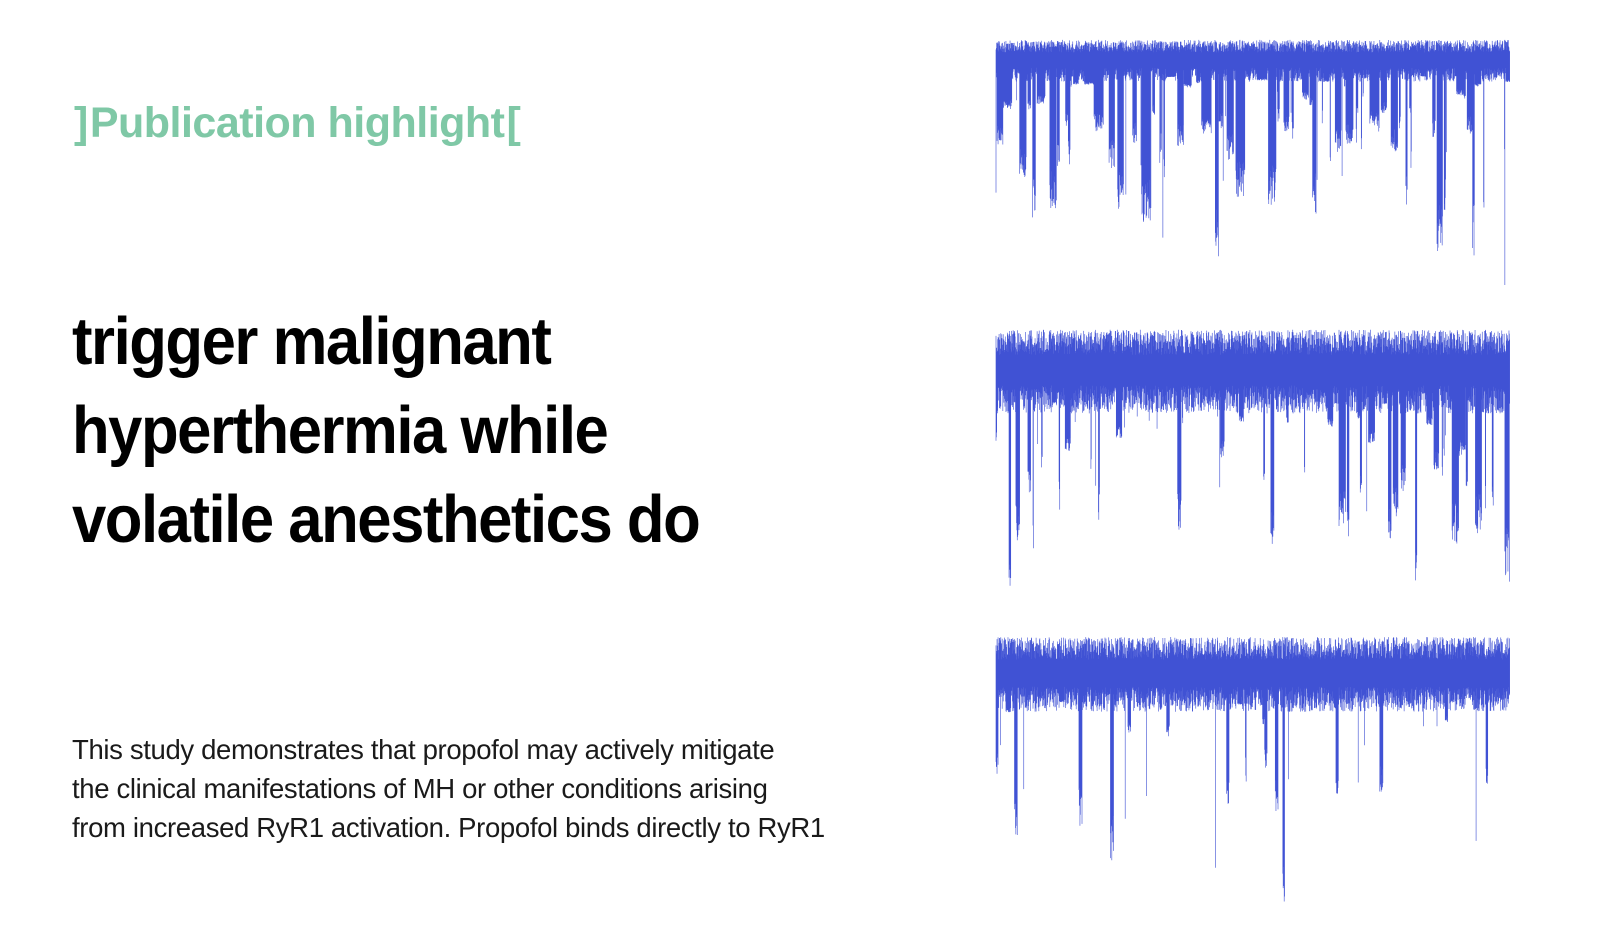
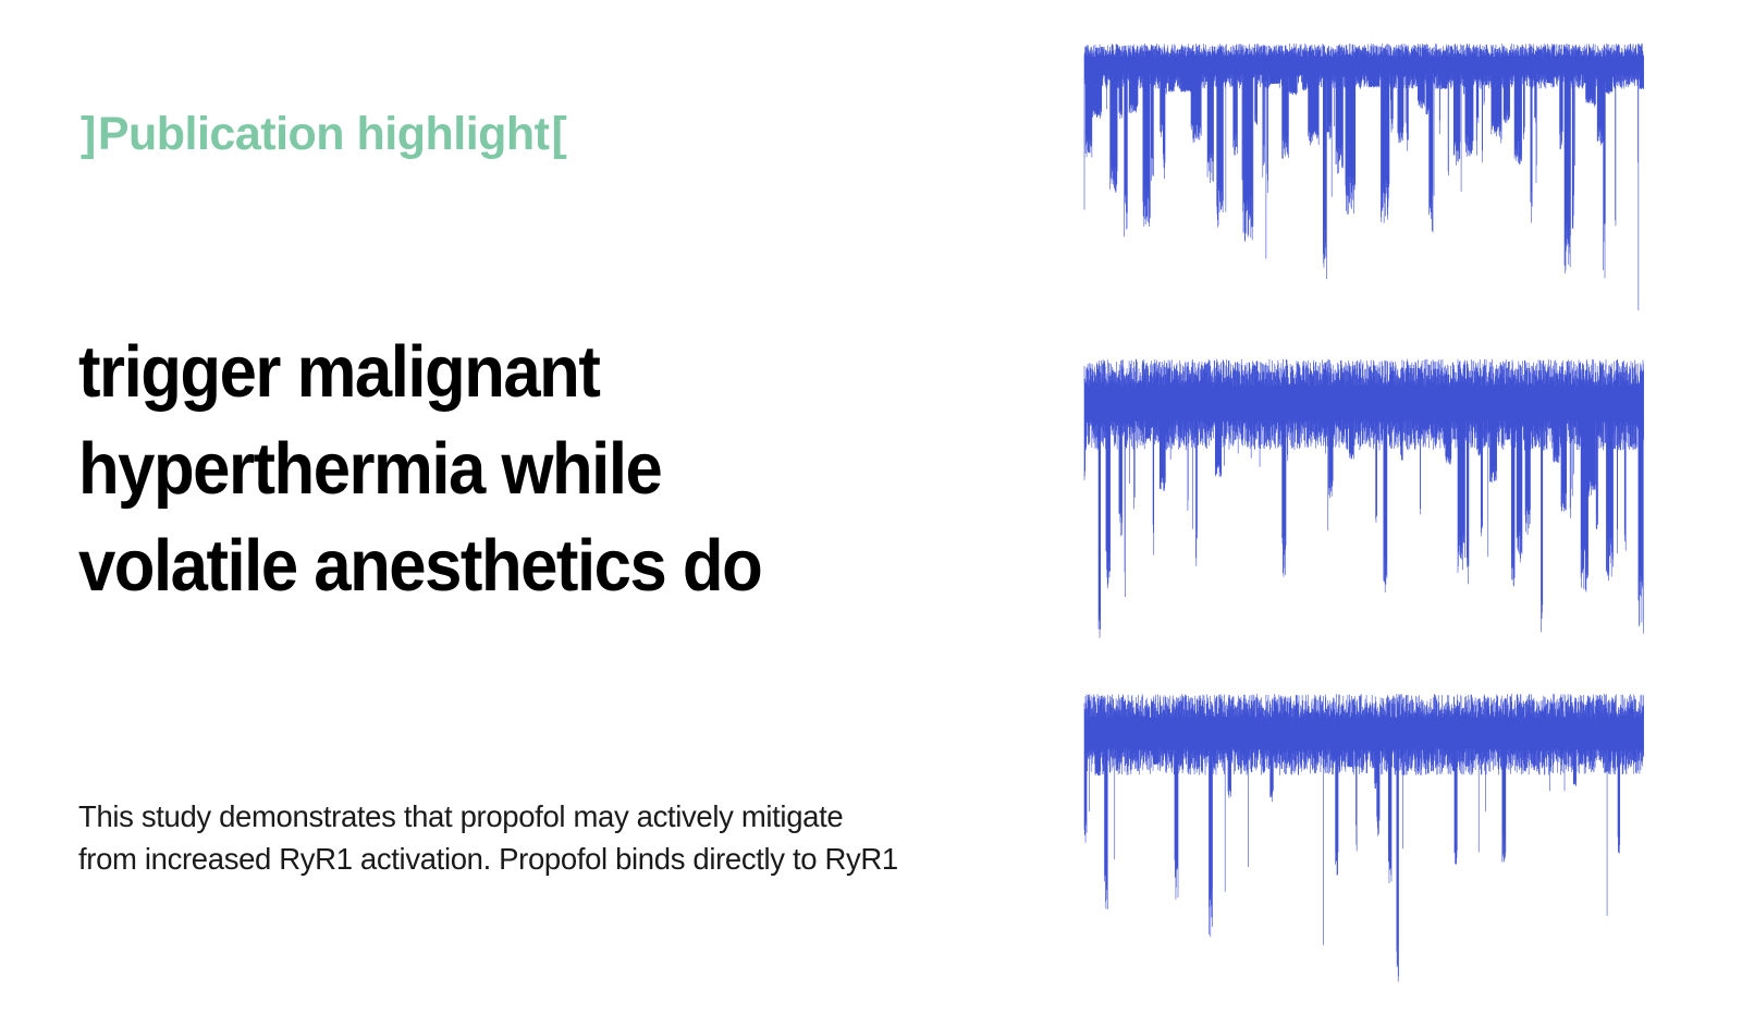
  ]Publication highlight[
  trigger malignant
  hyperthermia while
  volatile anesthetics do
  This study demonstrates that propofol may actively mitigate
- the clinical manifestations of MH or other conditions arising
  from increased RyR1 activation. Propofol binds directly to RyR1
